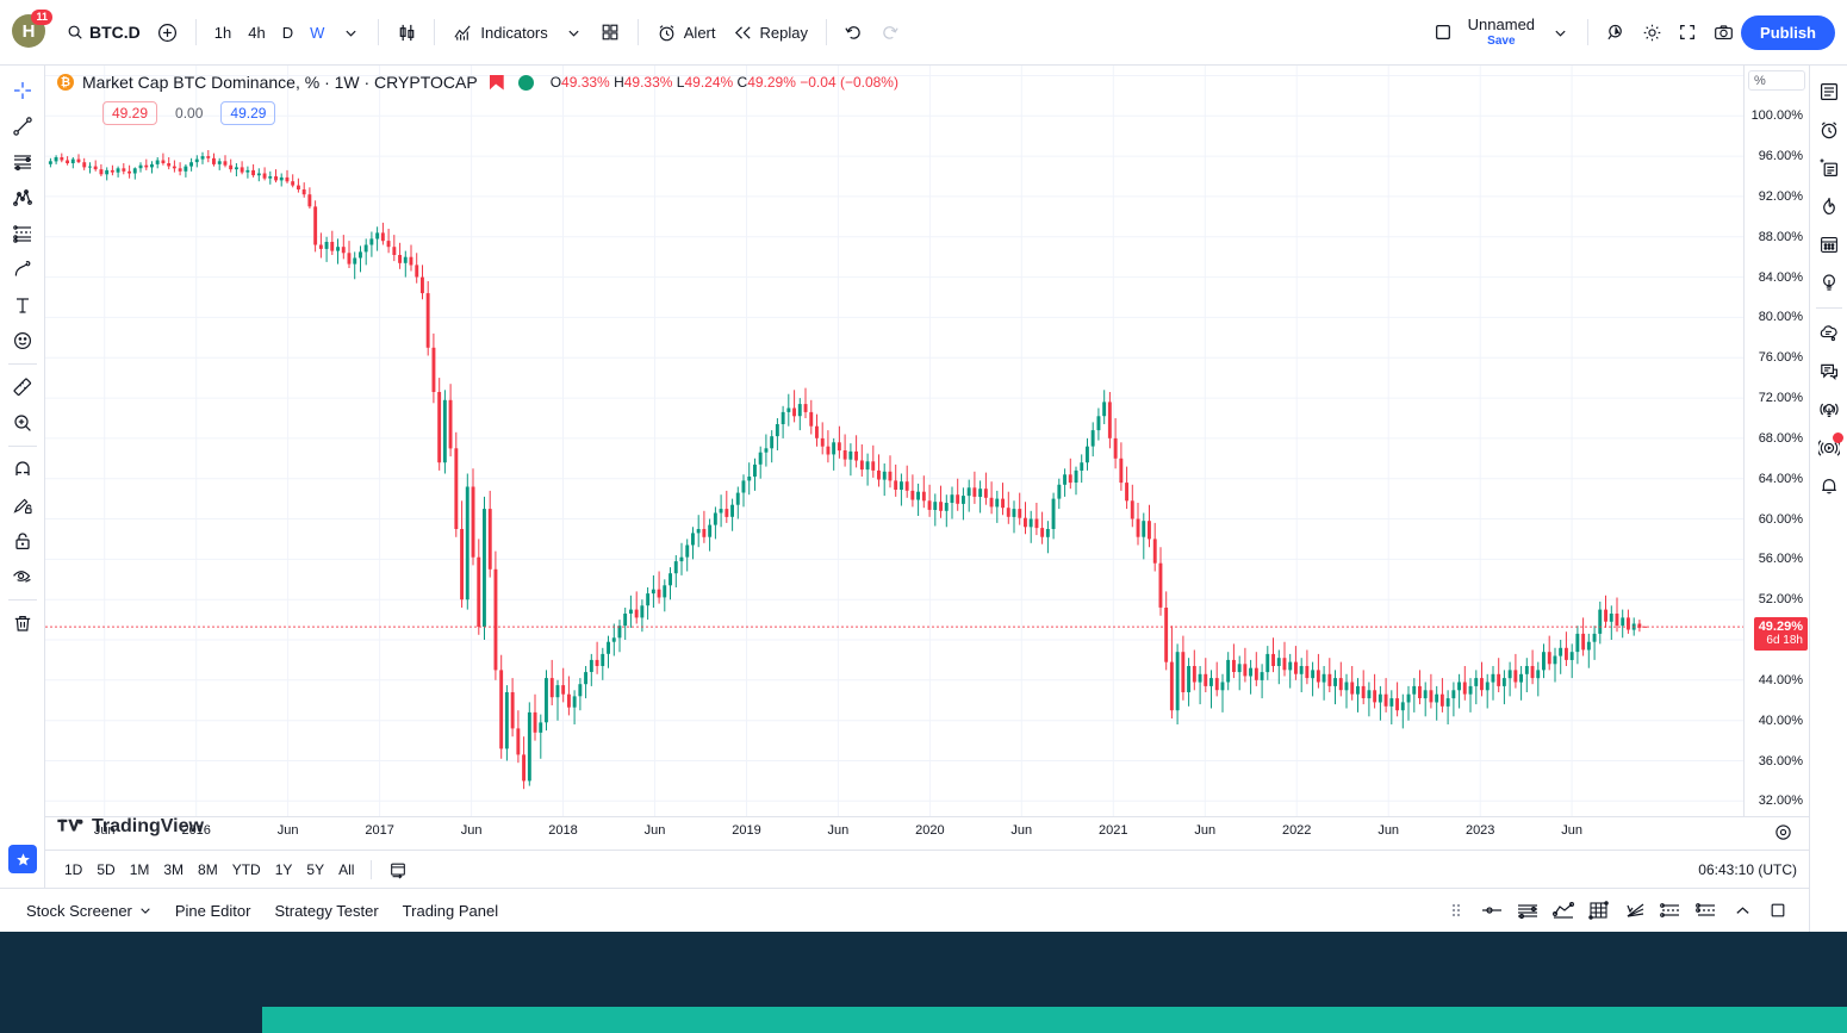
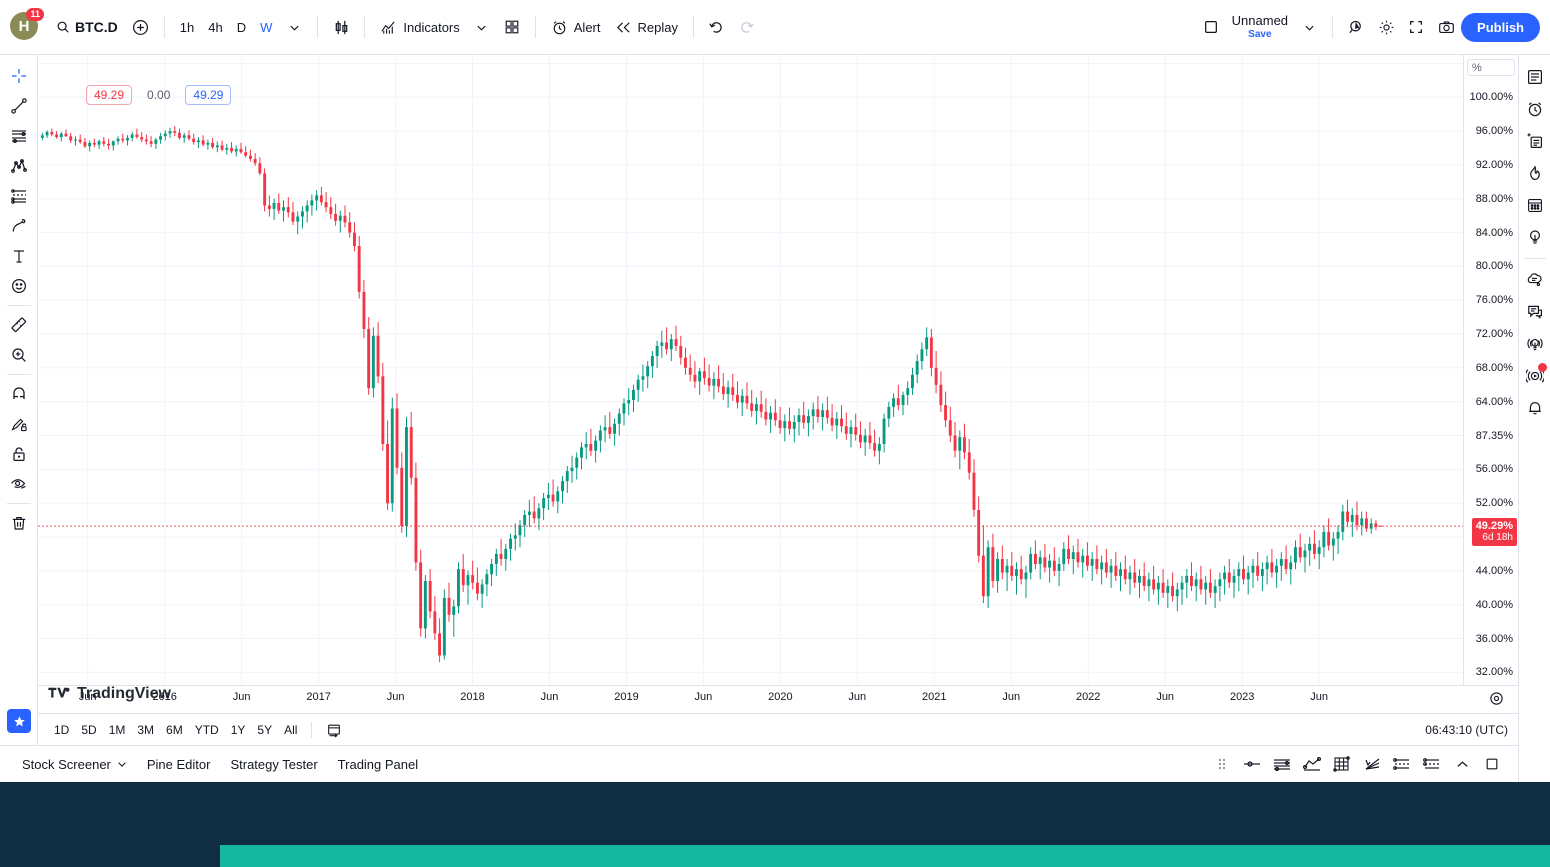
  H
  11
  BTC.D
  1h
  4h
  D
  W
  Indicators
  Alert
  Replay
  Unnamed
  Save
  Publish
- ₿
- Market Cap BTC Dominance, % · 1W · CRYPTOCAP
- O49.33% H49.33% L49.24% C49.29% −0.04 (−0.08%)
  49.29
  0.00
  49.29
  %
  100.00%
  96.00%
  92.00%
  88.00%
  84.00%
  80.00%
  76.00%
  72.00%
  68.00%
  64.00%
- 60.00%
+ 87.35%
  56.00%
  52.00%
  44.00%
  40.00%
  36.00%
  32.00%
  49.29%
  6d 18h
  Jun
  2016
  Jun
  2017
  Jun
  2018
  Jun
  2019
  Jun
  2020
  Jun
  2021
  Jun
  2022
  Jun
  2023
  Jun
  TradingView
  1D
  5D
  1M
  3M
- 8M
+ 6M
  YTD
  1Y
  5Y
  All
  06:43:10 (UTC)
  Stock Screener
  Pine Editor
  Strategy Tester
  Trading Panel
